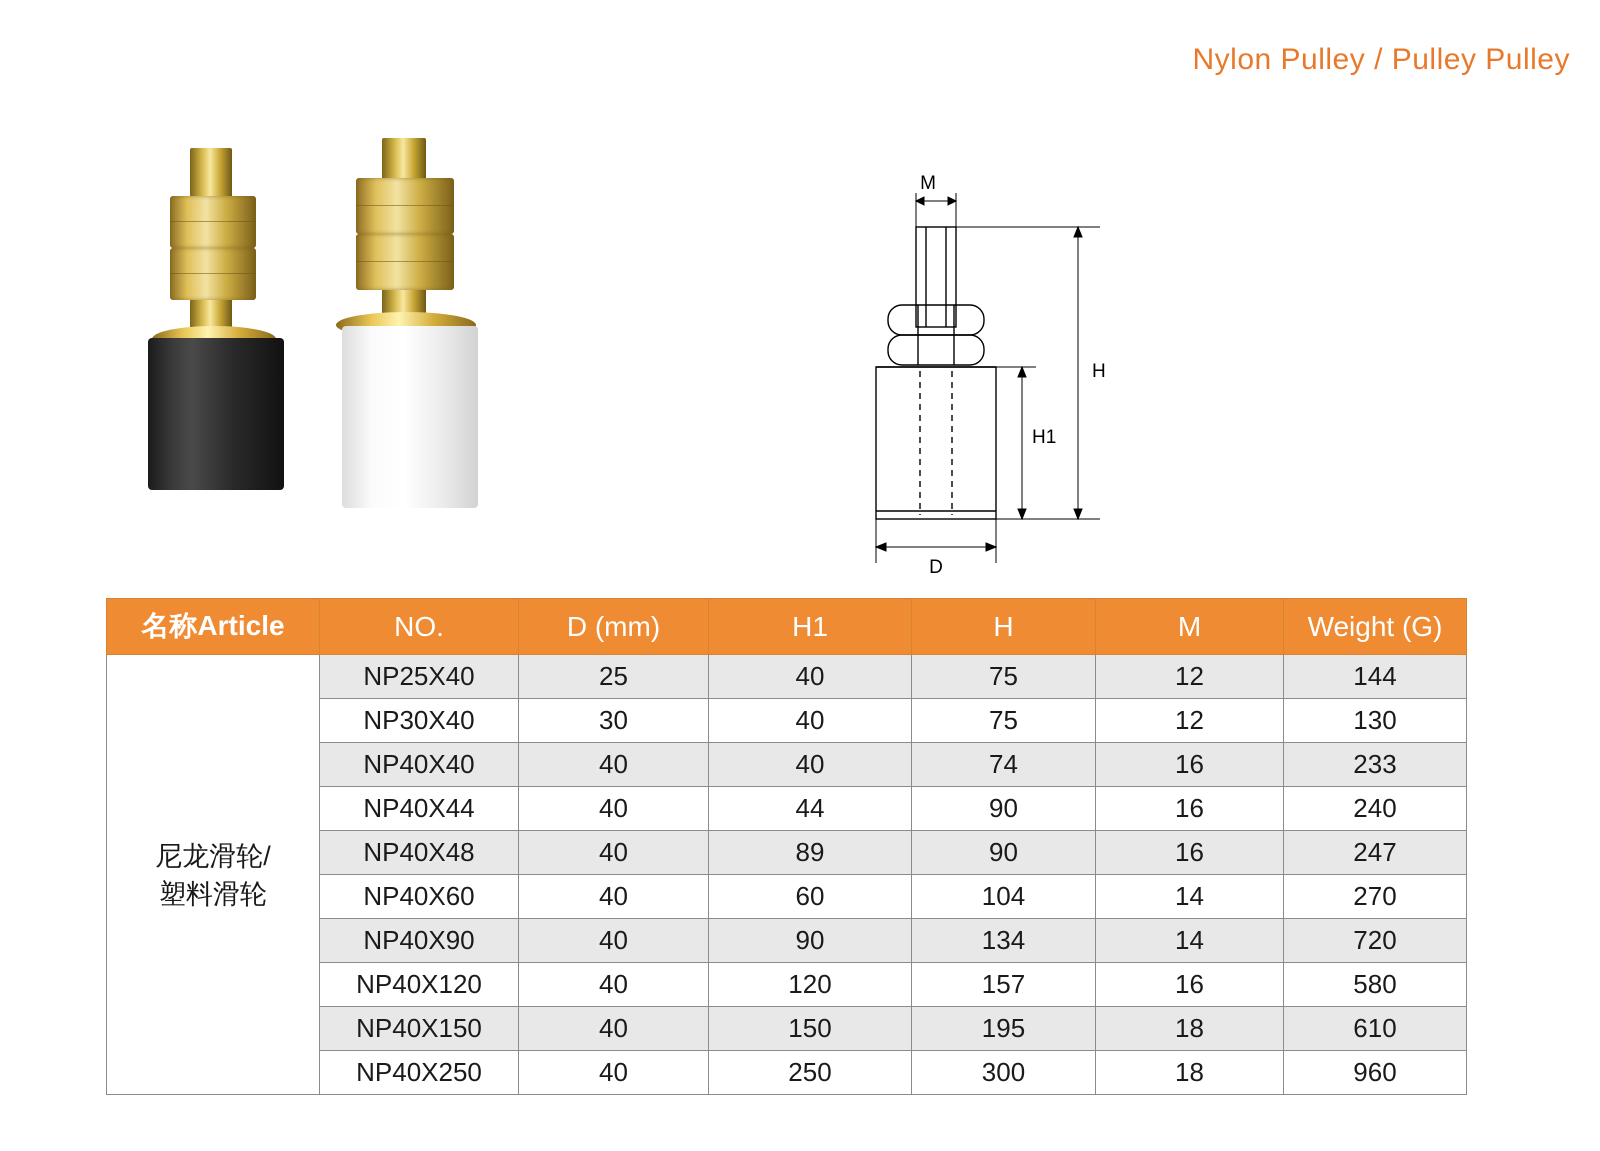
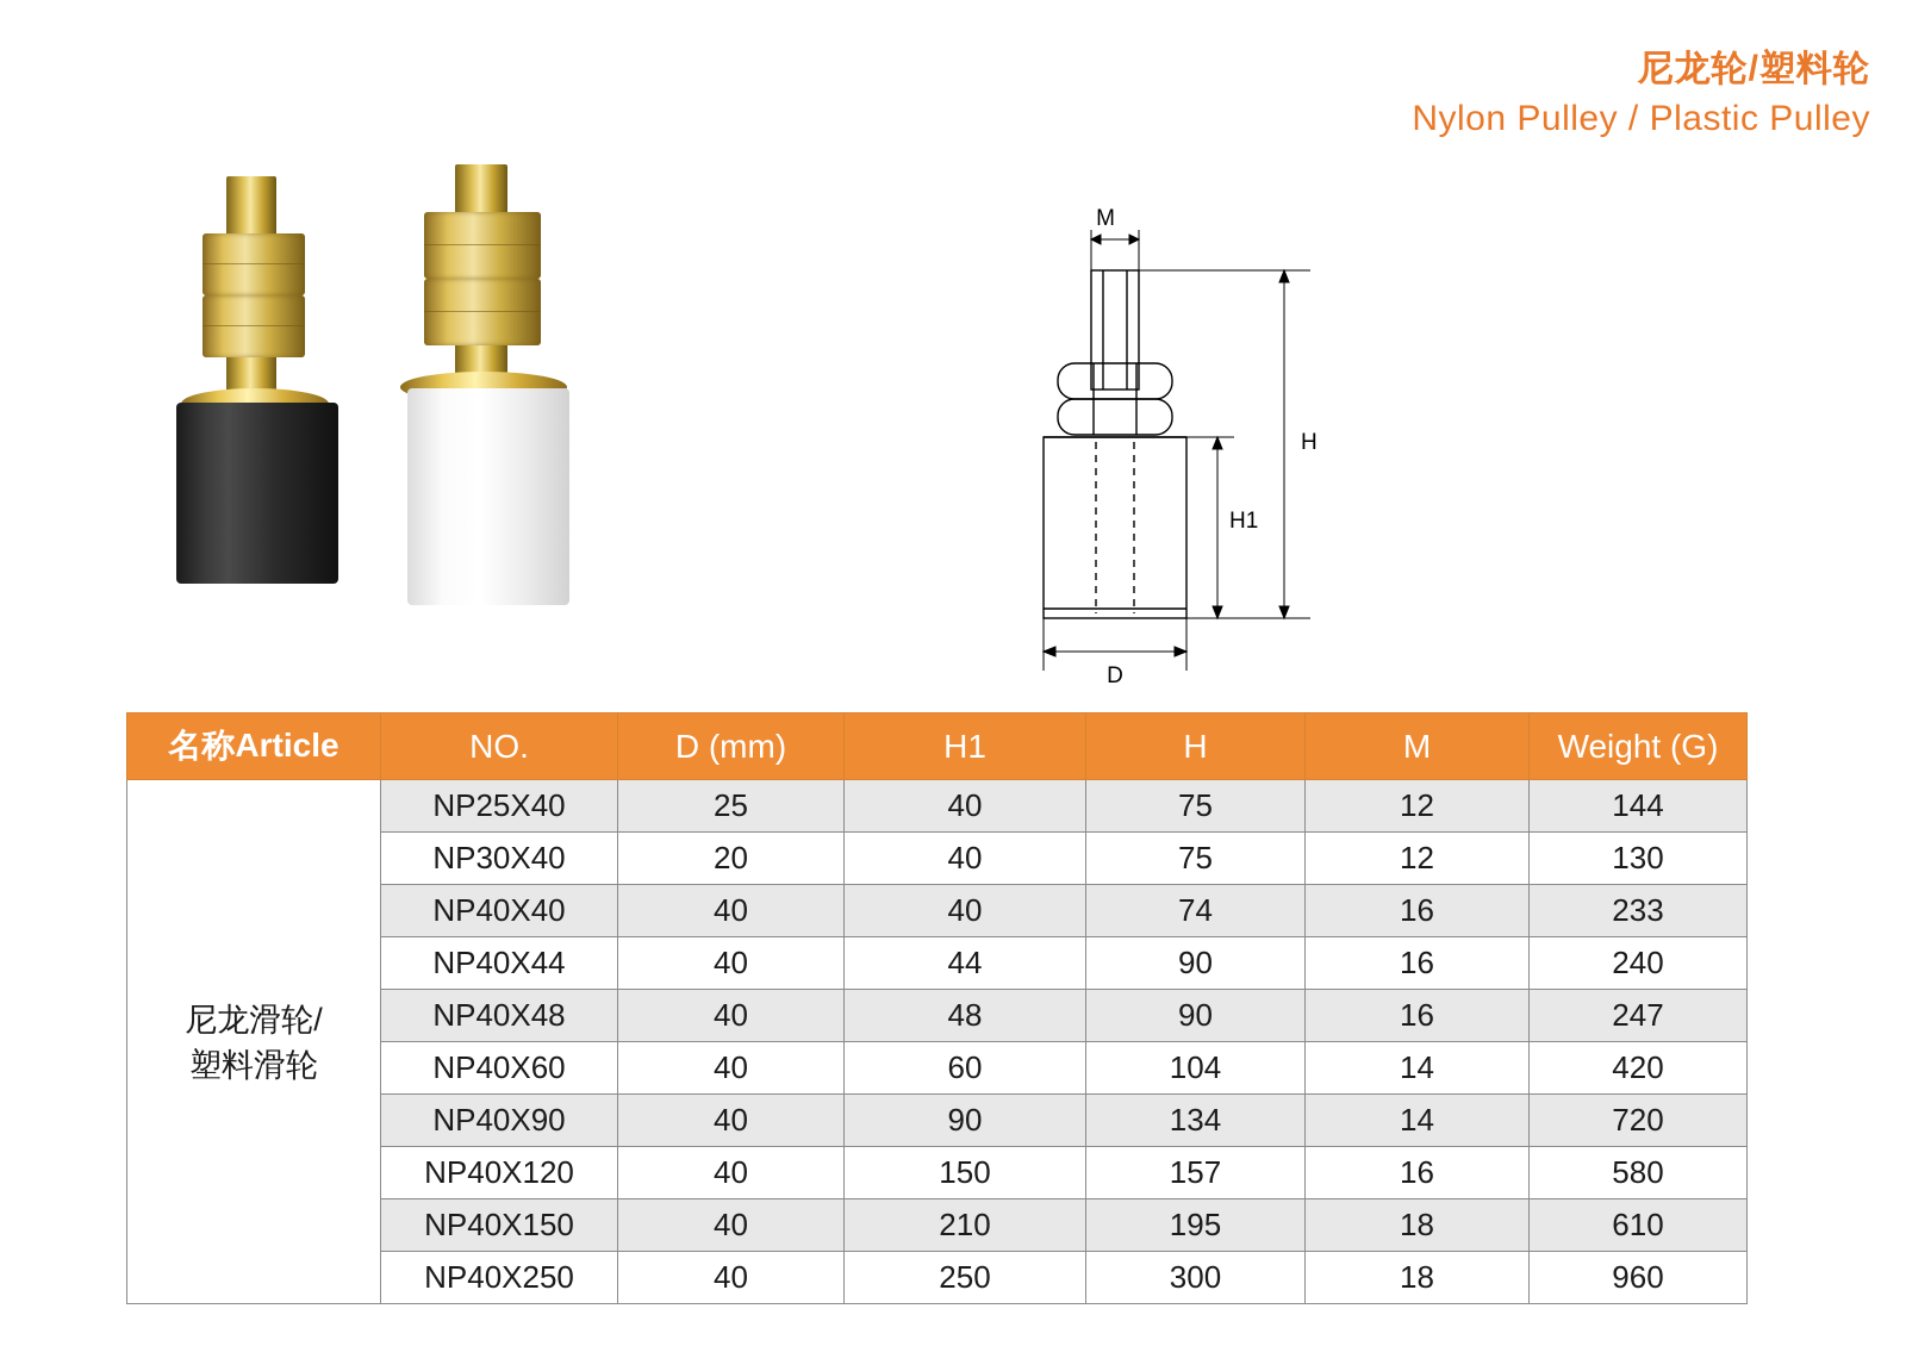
+ 尼龙轮/塑料轮
- Nylon Pulley / Pulley Pulley
+ Nylon Pulley / Plastic Pulley
  M
  H
  H1
  D
  名称Article	NO.	D (mm)	H1	H	M	Weight (G)
  尼龙滑轮/ 塑料滑轮	NP25X40	25	40	75	12	144
- NP30X40	30	40	75	12	130
+ NP30X40	20	40	75	12	130
  NP40X40	40	40	74	16	233
  NP40X44	40	44	90	16	240
- NP40X48	40	89	90	16	247
+ NP40X48	40	48	90	16	247
- NP40X60	40	60	104	14	270
+ NP40X60	40	60	104	14	420
  NP40X90	40	90	134	14	720
- NP40X120	40	120	157	16	580
+ NP40X120	40	150	157	16	580
- NP40X150	40	150	195	18	610
+ NP40X150	40	210	195	18	610
  NP40X250	40	250	300	18	960
